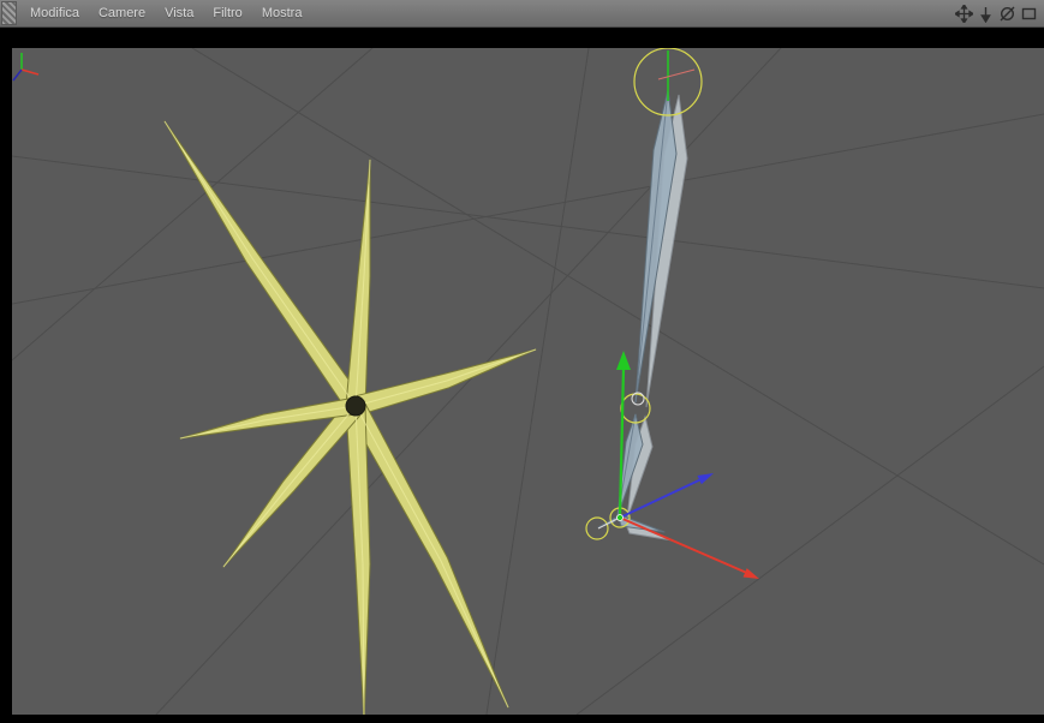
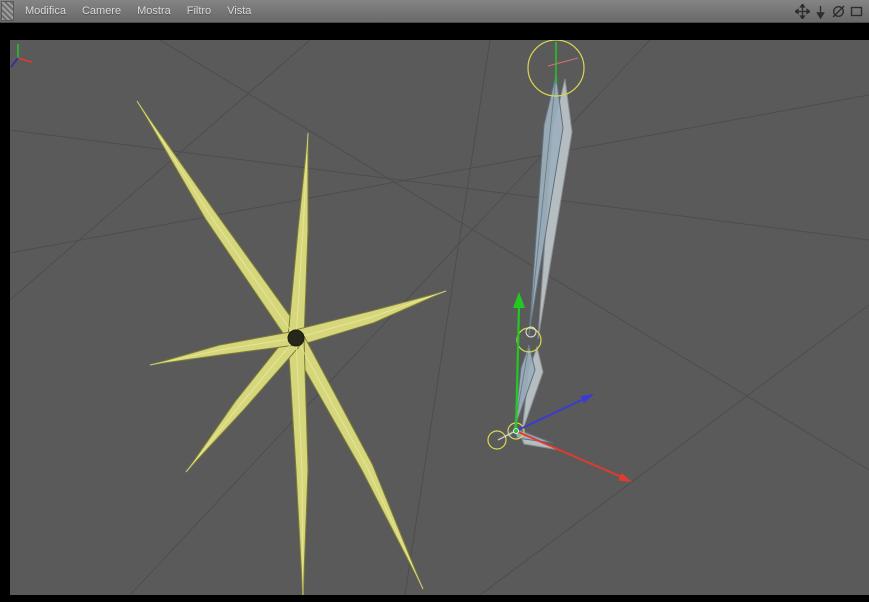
  Modifica
  Camere
- Vista
+ Mostra
  Filtro
- Mostra
+ Vista
